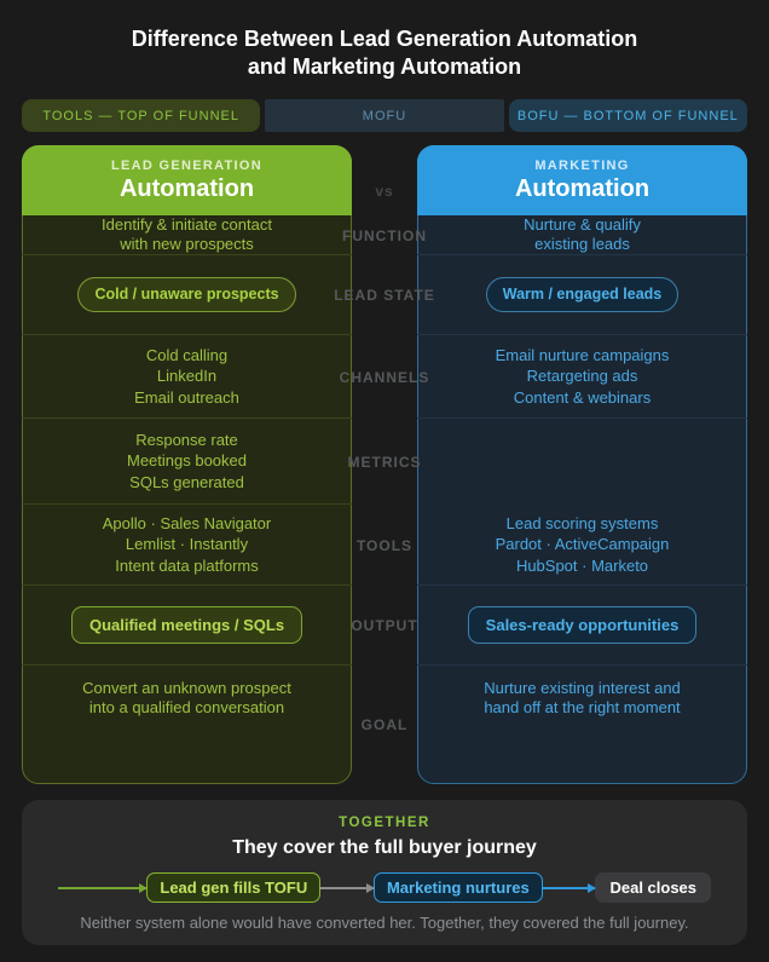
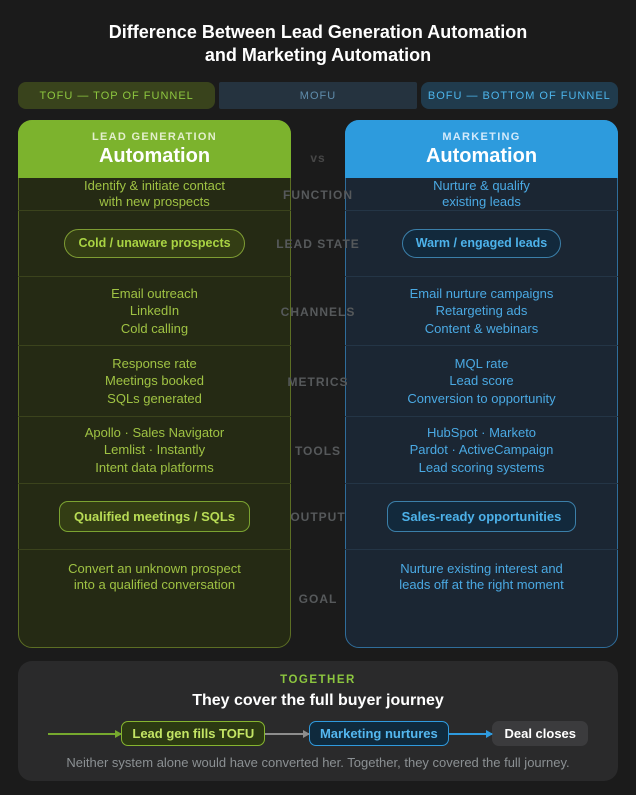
  Difference Between Lead Generation Automation
  and Marketing Automation
- TOOLS — TOP OF FUNNEL
+ TOFU — TOP OF FUNNEL
  MOFU
  BOFU — BOTTOM OF FUNNEL
  LEAD GENERATION
  Automation
  vs
  MARKETING
  Automation
  Identify & initiate contact
  with new prospects
  FUNCTIO
  Nurture & qualify
  existing leads
  Cold / unaware prospects
  LEAD STA
  Warm / engaged leads
- Cold calling
+ Email outreach
  LinkedIn
- Email outreach
+ Cold calling
  CHANNEL
  Email nurture campaigns
  Retargeting ads
  Content & webinars
  Response rate
  Meetings booked
  SQLs generated
  METRICS
+ MQL rate
+ Lead score
+ Conversion to opportunity
  Apollo · Sales Navigator
  Lemlist · Instantly
  Intent data platforms
  TOOLS
- Lead scoring systems
+ HubSpot · Marketo
  Pardot · ActiveCampaign
- HubSpot · Marketo
+ Lead scoring systems
  Qualified meetings / SQLs
  OUTPUT
  Sales-ready opportunities
  Convert an unknown prospect
  into a qualified conversation
  GOAL
  Nurture existing interest and
- hand off at the right moment
+ leads off at the right moment
  TOGETHER
  They cover the full buyer journey
  Lead gen fills TOFU
  Marketing nurtures
  Deal closes
  Neither system alone would have converted her. Together, they covered the full journey.
